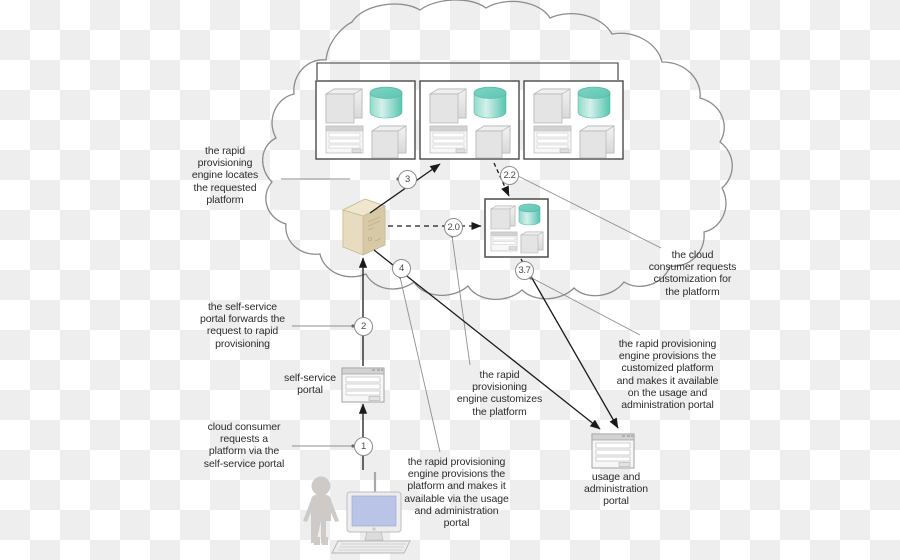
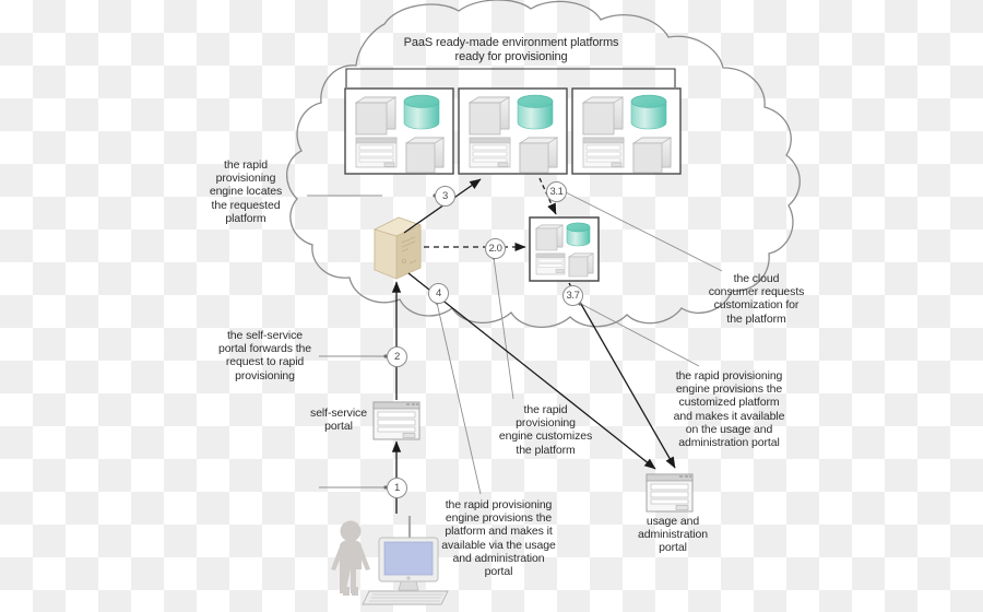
+ PaaS ready-made environment platforms
+ ready for provisioning
  the rapid
  provisioning
  engine locates
  the requested
  platform
  the self-service
  portal forwards the
  request to rapid
  provisioning
- cloud consumer
- requests a
- platform via the
- self-service portal
  the rapid
  provisioning
  engine customizes
  the platform
  the rapid provisioning
  engine provisions the
  platform and makes it
  available via the usage
  and administration
  portal
  the cloud
  consumer requests
  customization for
  the platform
  the rapid provisioning
  engine provisions the
  customized platform
  and makes it available
  on the usage and
  administration portal
  self-service
  portal
  usage and
  administration
  portal
  1
  2
  3
- 2.2
+ 3.1
  2.0
  4
  3.7
